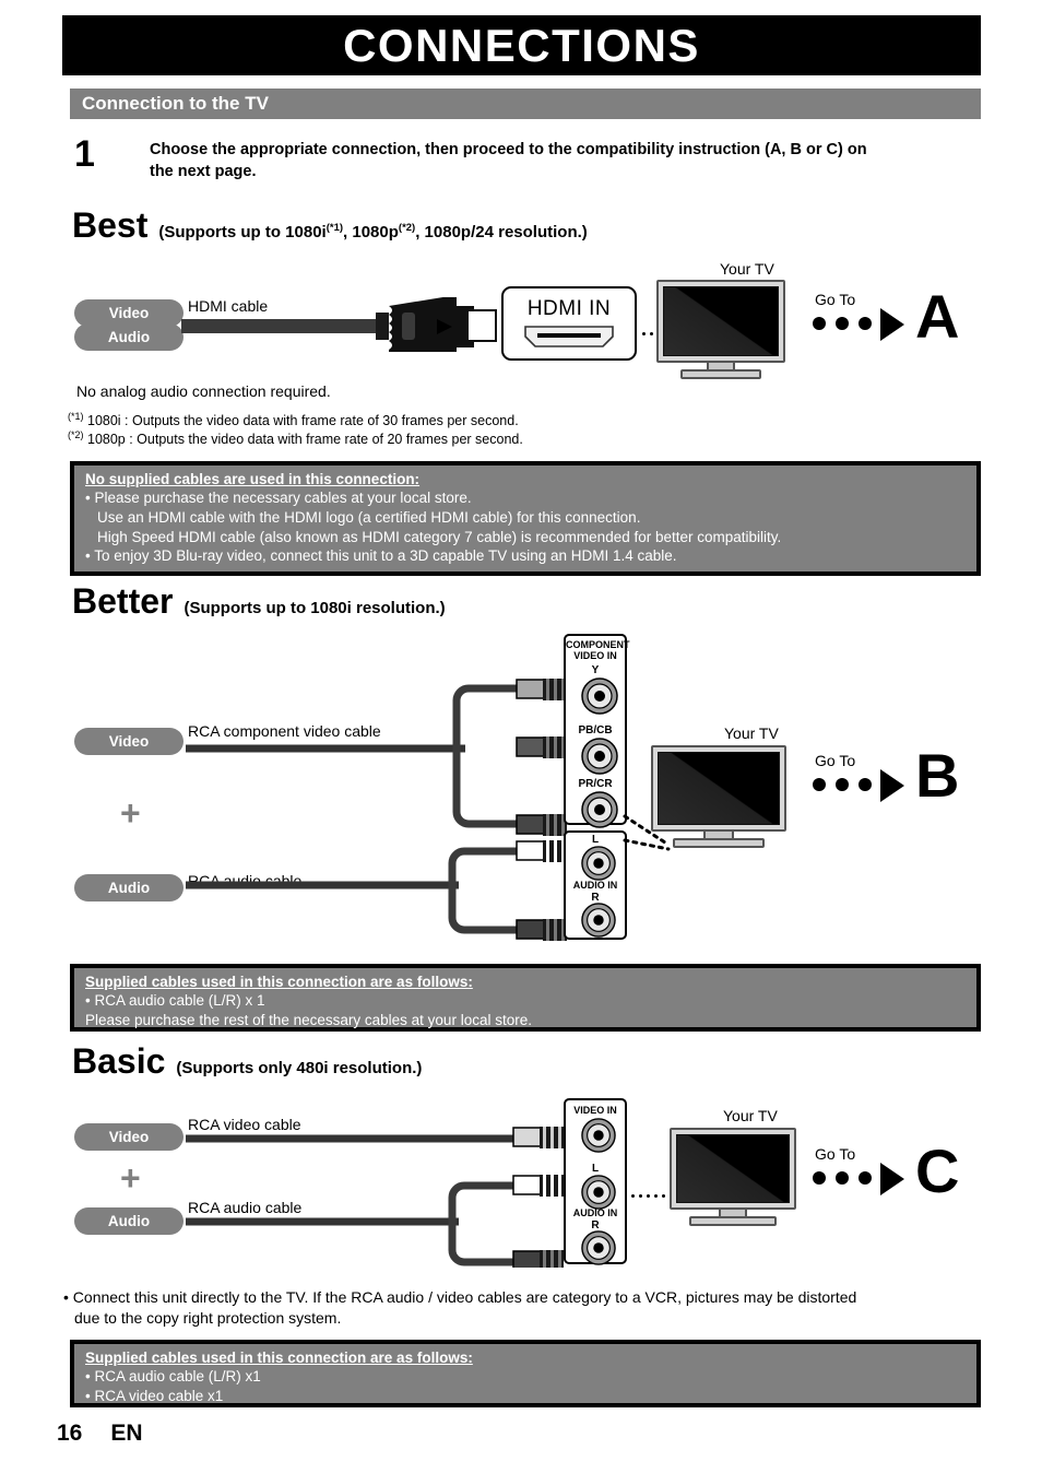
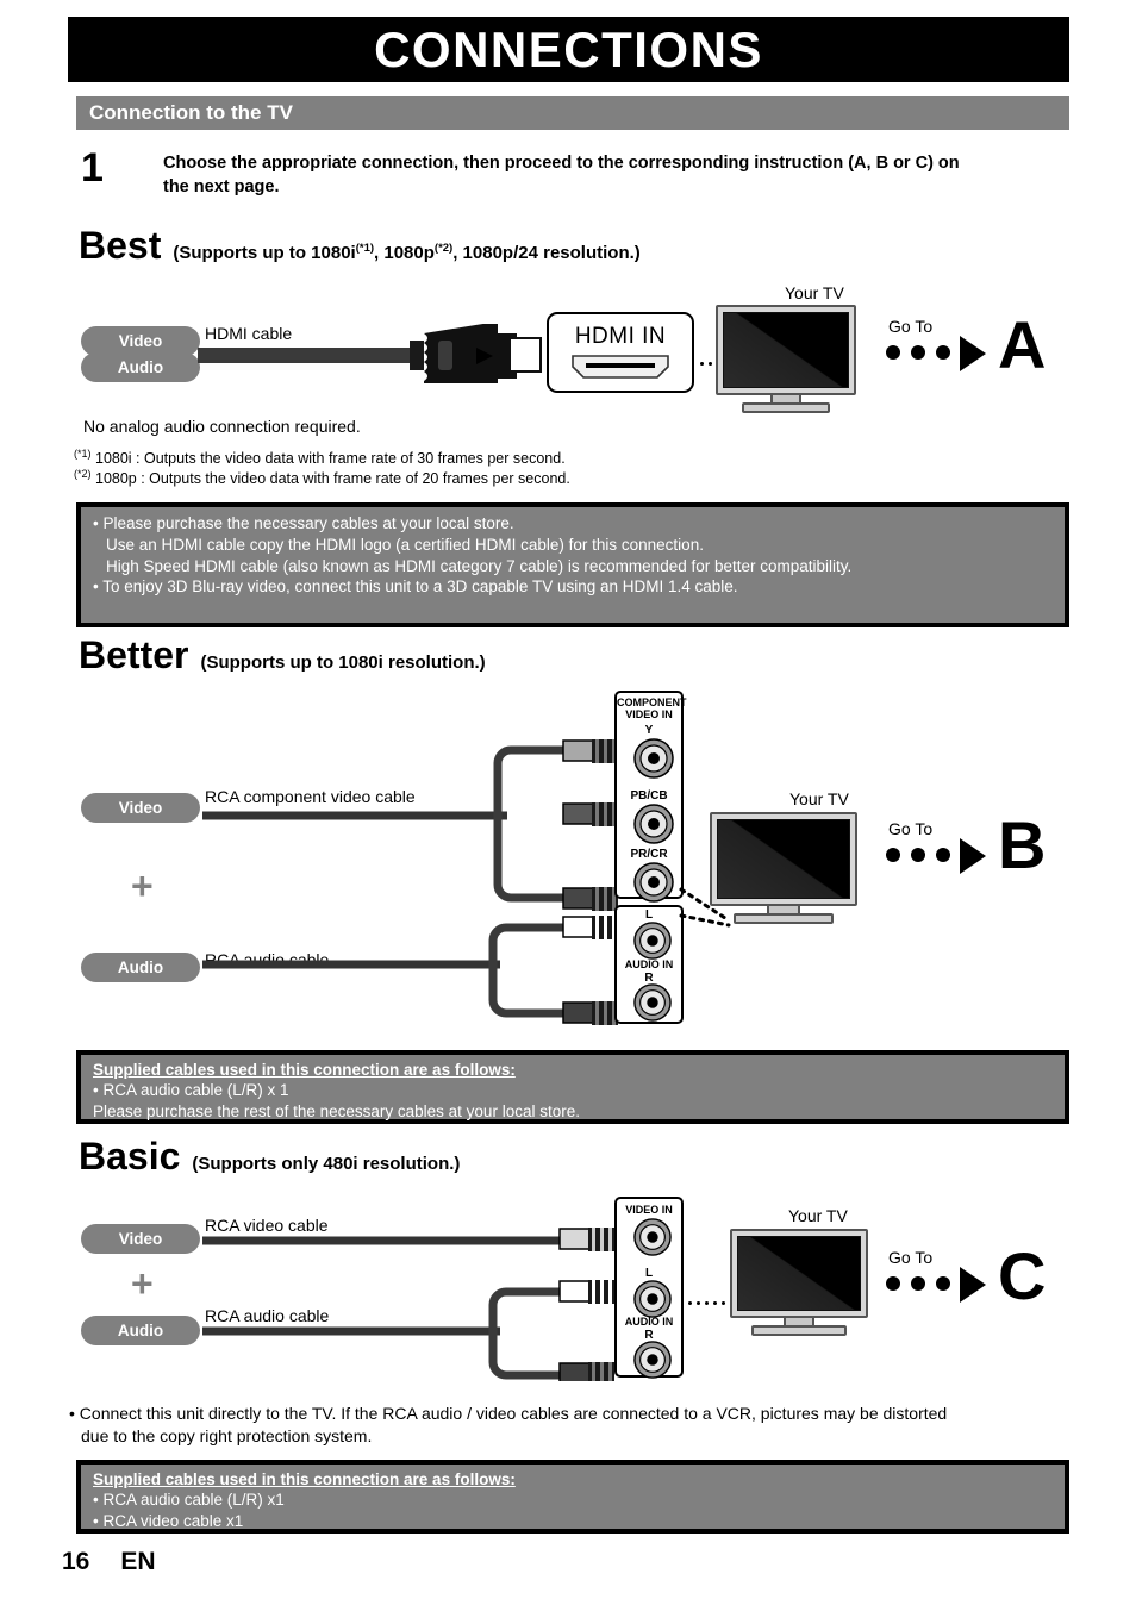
  CONNECTIONS
  Connection to the TV
  1
- Choose the appropriate connection, then proceed to the compatibility instruction (A, B or C) on the next page.
+ Choose the appropriate connection, then proceed to the corresponding instruction (A, B or C) on the next page.
  Best
  (Supports up to 1080i(*1), 1080p(*2), 1080p/24 resolution.)
  Your TV
  Video
  Audio
  HDMI cable
  HDMI IN
  Go To
  A
  No analog audio connection required.
  (*1) 1080i : Outputs the video data with frame rate of 30 frames per second.
  (*2) 1080p : Outputs the video data with frame rate of 20 frames per second.
- No supplied cables are used in this connection:
  • Please purchase the necessary cables at your local store.
- Use an HDMI cable with the HDMI logo (a certified HDMI cable) for this connection.
+ Use an HDMI cable copy the HDMI logo (a certified HDMI cable) for this connection.
  High Speed HDMI cable (also known as HDMI category 7 cable) is recommended for better compatibility.
  • To enjoy 3D Blu-ray video, connect this unit to a 3D capable TV using an HDMI 1.4 cable.
  Better
  (Supports up to 1080i resolution.)
  Video
  +
  Audio
  RCA component video cable
  RCA audio cable
  COMPONENT
  VIDEO IN
  Y
  PB/CB
  PR/CR
  L
  AUDIO IN
  R
  Your TV
  Go To
  B
  Supplied cables used in this connection are as follows:
  • RCA audio cable (L/R) x 1
  Please purchase the rest of the necessary cables at your local store.
  Basic
  (Supports only 480i resolution.)
  Video
  +
  Audio
  RCA video cable
  RCA audio cable
  VIDEO IN
  L
  AUDIO IN
  R
  Your TV
  Go To
  C
- • Connect this unit directly to the TV. If the RCA audio / video cables are category to a VCR, pictures may be distorted
+ • Connect this unit directly to the TV. If the RCA audio / video cables are connected to a VCR, pictures may be distorted
  due to the copy right protection system.
  Supplied cables used in this connection are as follows:
  • RCA audio cable (L/R) x1
  • RCA video cable x1
  16
  EN
